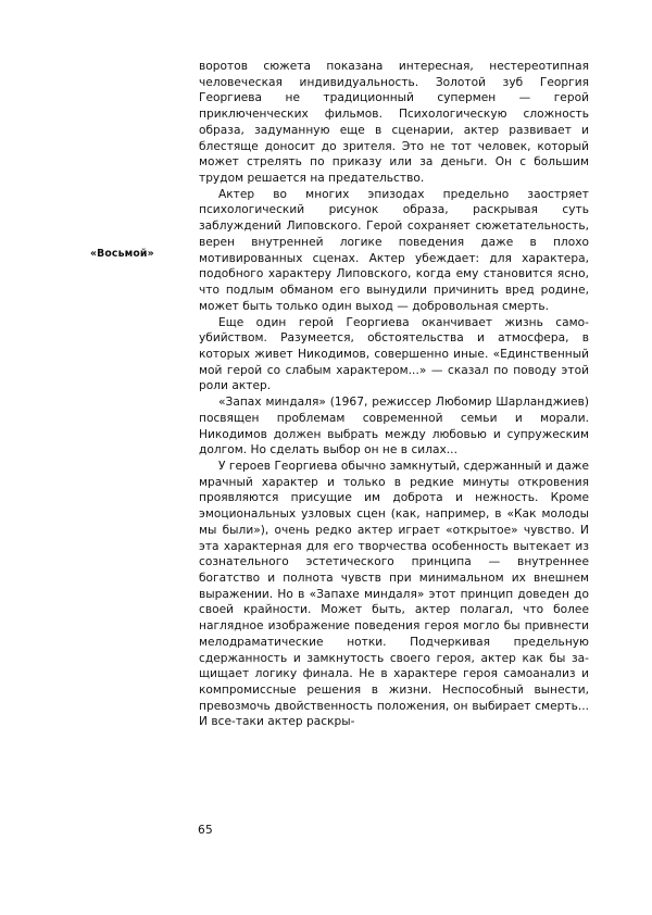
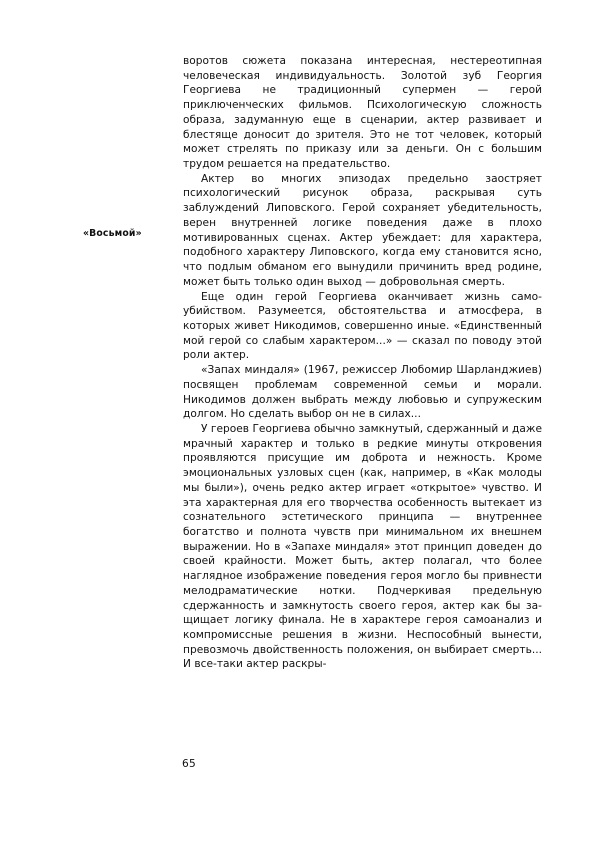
  «Восьмой»
  воротов сюжета показана интересная, нестереотип­ная человеческая индивидуальность. Золотой зуб Георгия Георгиева не традиционный супермен — герой приключенческих фильмов. Психологическую сложность образа, задуманную еще в сценарии, актер развивает и блестяще доносит до зрителя. Это не тот человек, который может стрелять по приказу или за деньги. Он с большим трудом решается на предательство.
- Актер во многих эпизодах предельно заостряет психологический рисунок образа, раскрывая суть заблуждений Липовского. Герой сохраняет сюжета­тельность, верен внутренней логике поведения даже в плохо мотивированных сценах. Актер убеждает: для характера, подобного характеру Липовского, когда ему становится ясно, что подлым обманом его вынудили причинить вред родине, может быть только один выход — добровольная смерть.
+ Актер во многих эпизодах предельно заостряет психологический рисунок образа, раскрывая суть заблуждений Липовского. Герой сохраняет убеди­тельность, верен внутренней логике поведения даже в плохо мотивированных сценах. Актер убеждает: для характера, подобного характеру Липовского, когда ему становится ясно, что подлым обманом его вынудили причинить вред родине, может быть только один выход — добровольная смерть.
  Еще один герой Георгиева оканчивает жизнь само­убийством. Разумеется, обстоятельства и атмосфера, в которых живет Никодимов, совершенно иные. «Единственный мой герой со слабым характе­ром...» — сказал по поводу этой роли актер.
  «Запах миндаля» (1967, режиссер Любомир Шар­ланджиев) посвящен проблемам современной семьи и морали. Никодимов должен выбрать между любо­вью и супружеским долгом. Но сделать выбор он не в силах...
  У героев Георгиева обычно замкнутый, сдержан­ный и даже мрачный характер и только в редкие минуты откровения проявляются присущие им доброта и нежность. Кроме эмоциональных узловых сцен (как, например, в «Как молоды мы были»), очень редко актер играет «открытое» чувство. И эта ха­рактерная для его творчества особенность вытекает из сознательного эстетического принципа — внутрен­нее богатство и полнота чувств при минимальном их внешнем выражении. Но в «Запахе миндаля» этот принцип доведен до своей крайности. Может быть, актер полагал, что более наглядное изображение поведения героя могло бы привнести мелодрамати­ческие нотки. Подчеркивая предельную сдержан­ность и замкнутость своего героя, актер как бы за­щищает логику финала. Не в характере героя само­анализ и компромиссные решения в жизни. Неспособ­ный вынести, превозмочь двойственность положе­ния, он выбирает смерть... И все-таки актер раскры-
  65
